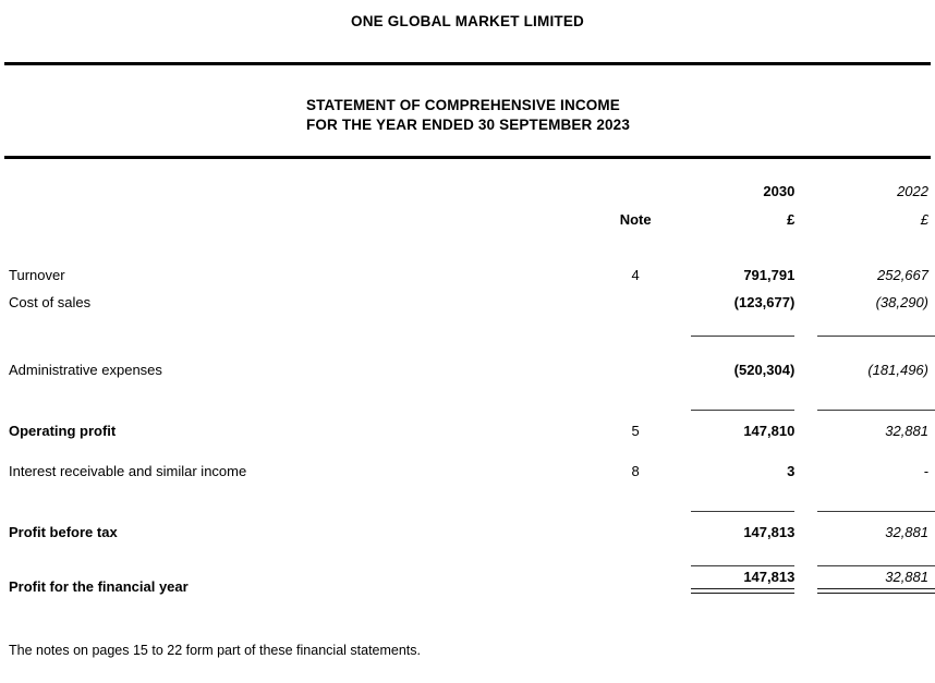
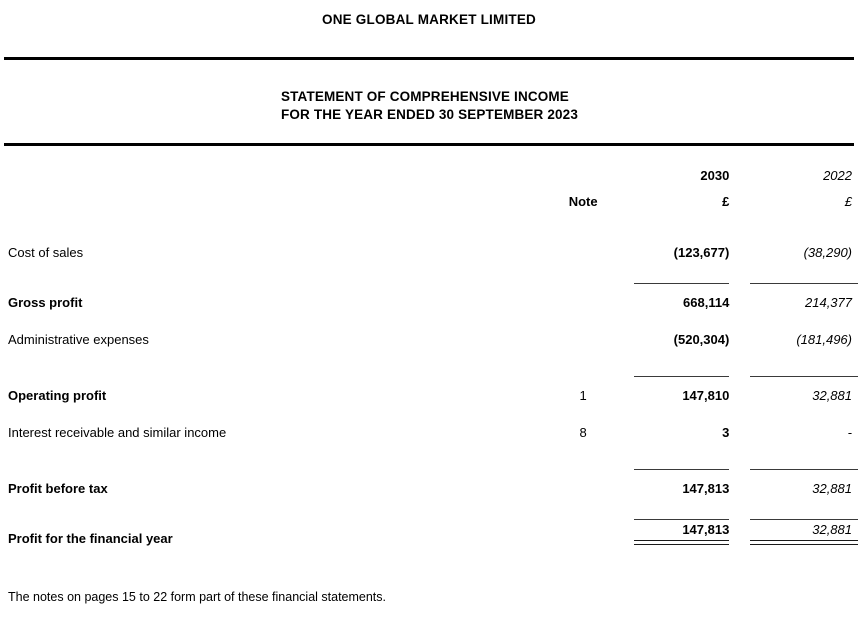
  ONE GLOBAL MARKET LIMITED
  STATEMENT OF COMPREHENSIVE INCOME
  FOR THE YEAR ENDED 30 SEPTEMBER 2023
  		2030	2022
  	Note	£	£
- Turnover	4	791,791	252,667
  Cost of sales		(123,677)	(38,290)
+ Gross profit		668,114	214,377
  Administrative expenses		(520,304)	(181,496)
- Operating profit	5	147,810	32,881
+ Operating profit	1	147,810	32,881
  Interest receivable and similar income	8	3	-
  Profit before tax		147,813	32,881
  Profit for the financial year		147,813	32,881
  The notes on pages 15 to 22 form part of these financial statements.
